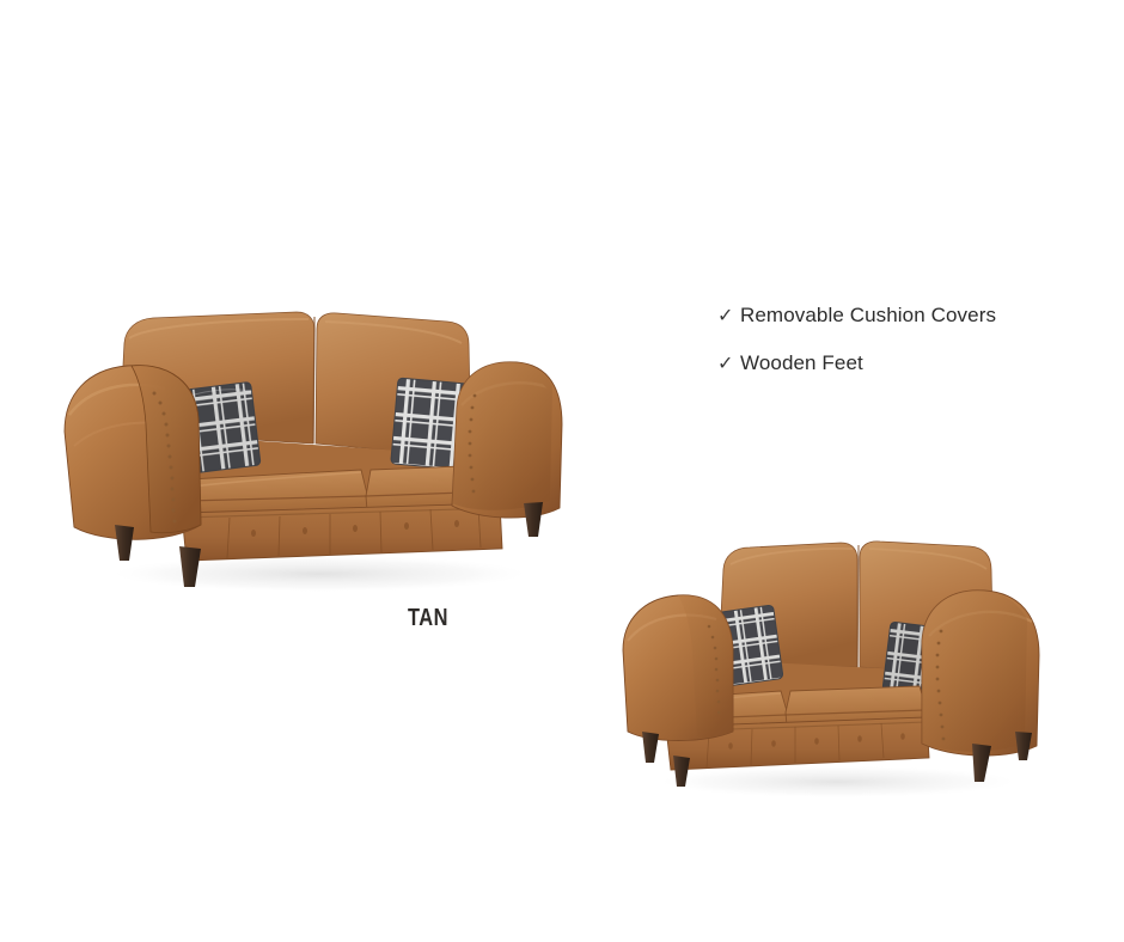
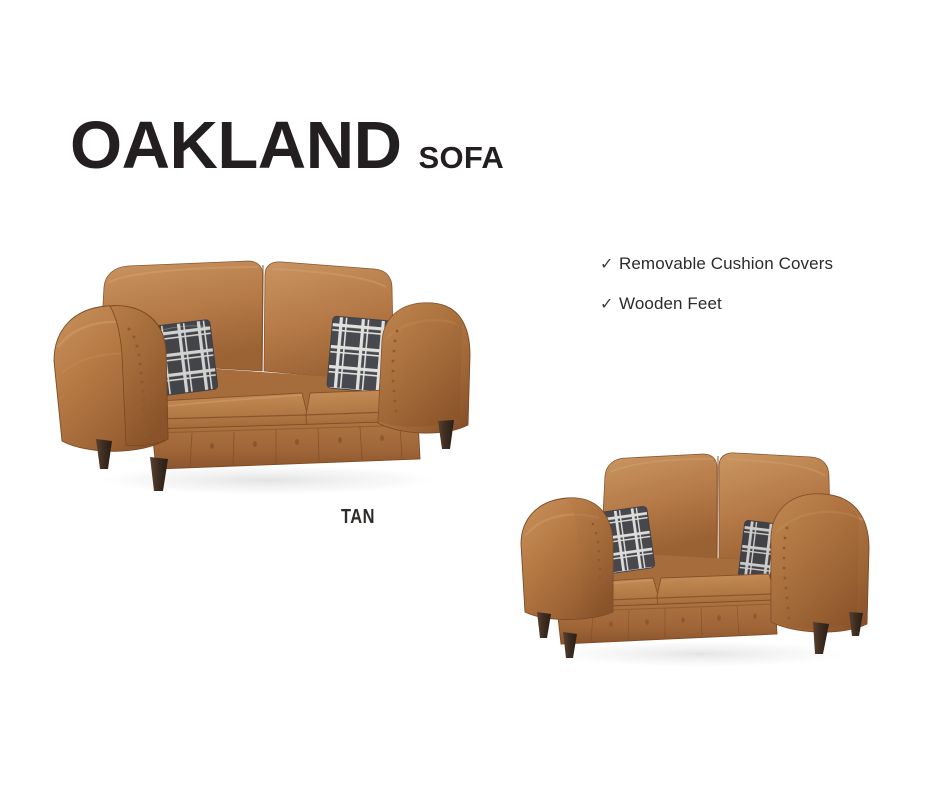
+ OAKLAND
+ SOFA
  ✓
  Removable Cushion Covers
  ✓
  Wooden Feet
  TAN
